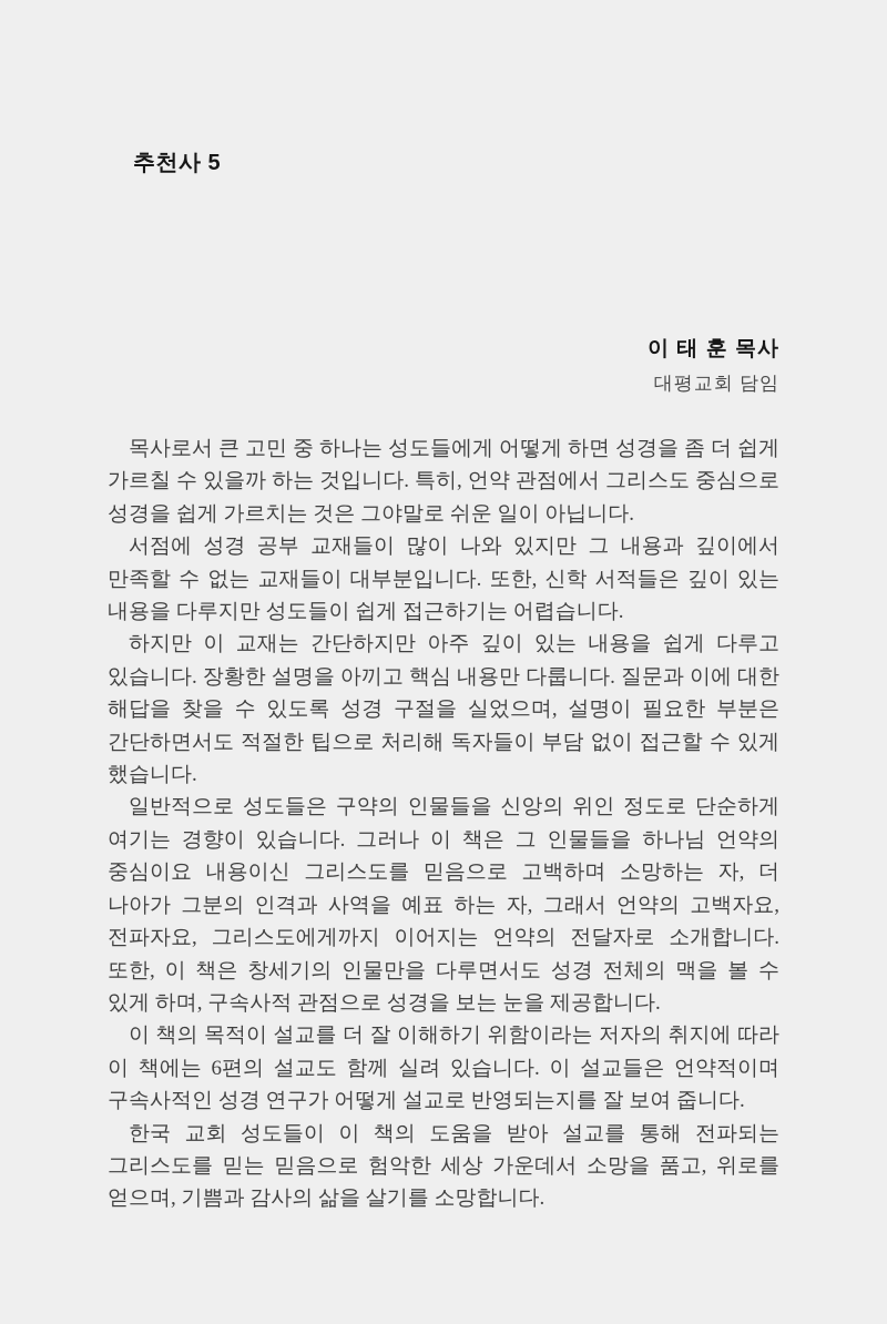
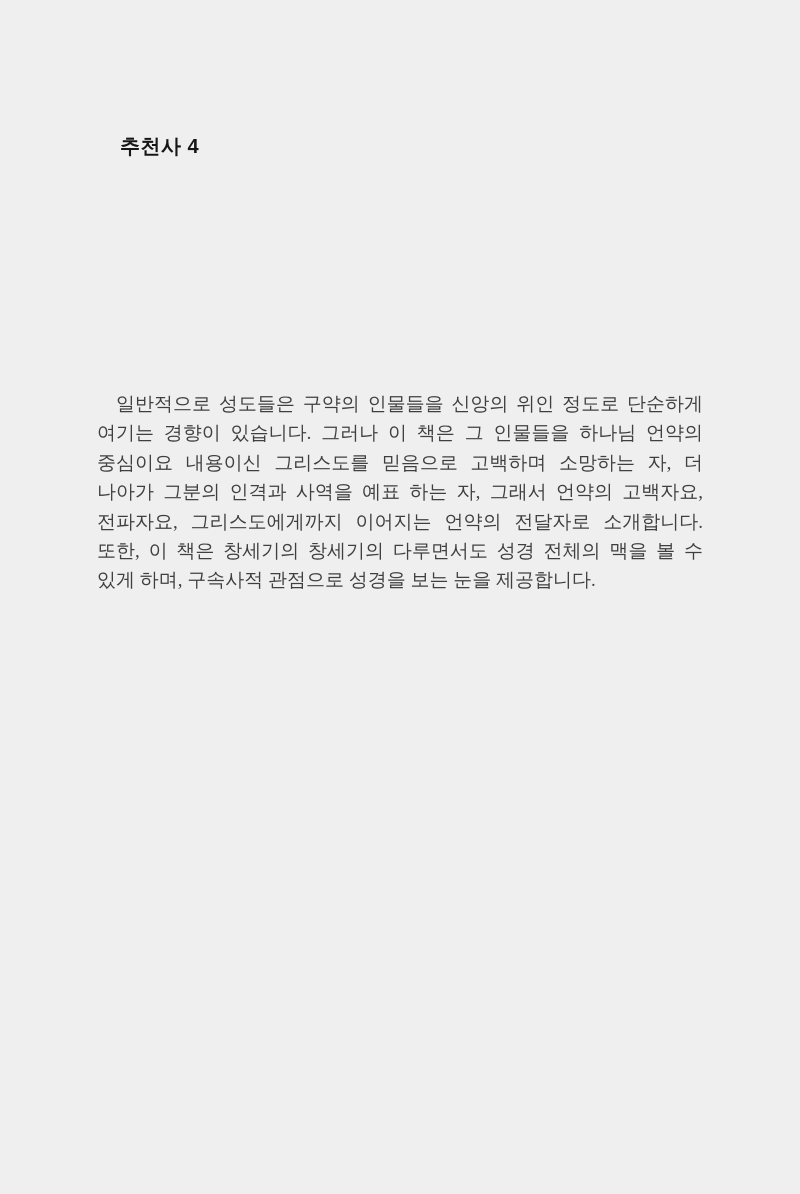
- 추천사 5
+ 추천사 4
- 이 태 훈 목사
- 대평교회 담임
- 목사로서 큰 고민 중 하나는 성도들에게 어떻게 하면 성경을 좀 더 쉽게 가르칠 수 있을까 하는 것입니다. 특히, 언약 관점에서 그리스도 중심으로 성경을 쉽게 가르치는 것은 그야말로 쉬운 일이 아닙니다.
- 서점에 성경 공부 교재들이 많이 나와 있지만 그 내용과 깊이에서 만족할 수 없는 교재들이 대부분입니다. 또한, 신학 서적들은 깊이 있는 내용을 다루지만 성도들이 쉽게 접근하기는 어렵습니다.
- 하지만 이 교재는 간단하지만 아주 깊이 있는 내용을 쉽게 다루고 있습니다. 장황한 설명을 아끼고 핵심 내용만 다룹니다. 질문과 이에 대한 해답을 찾을 수 있도록 성경 구절을 실었으며, 설명이 필요한 부분은 간단하면서도 적절한 팁으로 처리해 독자들이 부담 없이 접근할 수 있게 했습니다.
- 일반적으로 성도들은 구약의 인물들을 신앙의 위인 정도로 단순하게 여기는 경향이 있습니다. 그러나 이 책은 그 인물들을 하나님 언약의 중심이요 내용이신 그리스도를 믿음으로 고백하며 소망하는 자, 더 나아가 그분의 인격과 사역을 예표 하는 자, 그래서 언약의 고백자요, 전파자요, 그리스도에게까지 이어지는 언약의 전달자로 소개합니다. 또한, 이 책은 창세기의 인물만을 다루면서도 성경 전체의 맥을 볼 수 있게 하며, 구속사적 관점으로 성경을 보는 눈을 제공합니다.
+ 일반적으로 성도들은 구약의 인물들을 신앙의 위인 정도로 단순하게 여기는 경향이 있습니다. 그러나 이 책은 그 인물들을 하나님 언약의 중심이요 내용이신 그리스도를 믿음으로 고백하며 소망하는 자, 더 나아가 그분의 인격과 사역을 예표 하는 자, 그래서 언약의 고백자요, 전파자요, 그리스도에게까지 이어지는 언약의 전달자로 소개합니다. 또한, 이 책은 창세기의 창세기의 다루면서도 성경 전체의 맥을 볼 수 있게 하며, 구속사적 관점으로 성경을 보는 눈을 제공합니다.
- 이 책의 목적이 설교를 더 잘 이해하기 위함이라는 저자의 취지에 따라 이 책에는 6편의 설교도 함께 실려 있습니다. 이 설교들은 언약적이며 구속사적인 성경 연구가 어떻게 설교로 반영되는지를 잘 보여 줍니다.
- 한국 교회 성도들이 이 책의 도움을 받아 설교를 통해 전파되는 그리스도를 믿는 믿음으로 험악한 세상 가운데서 소망을 품고, 위로를 얻으며, 기쁨과 감사의 삶을 살기를 소망합니다.
